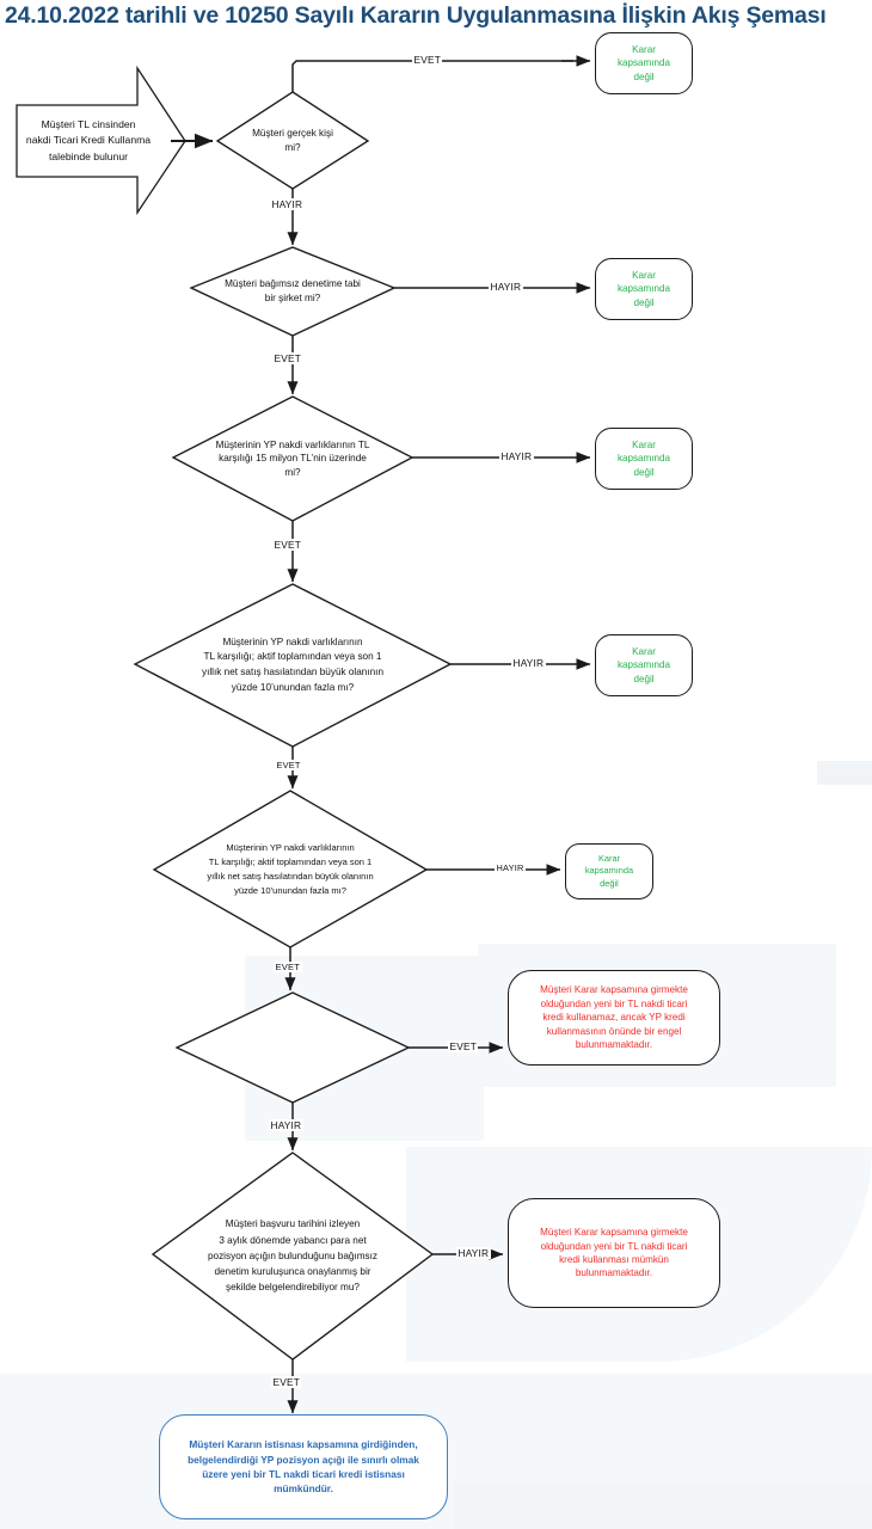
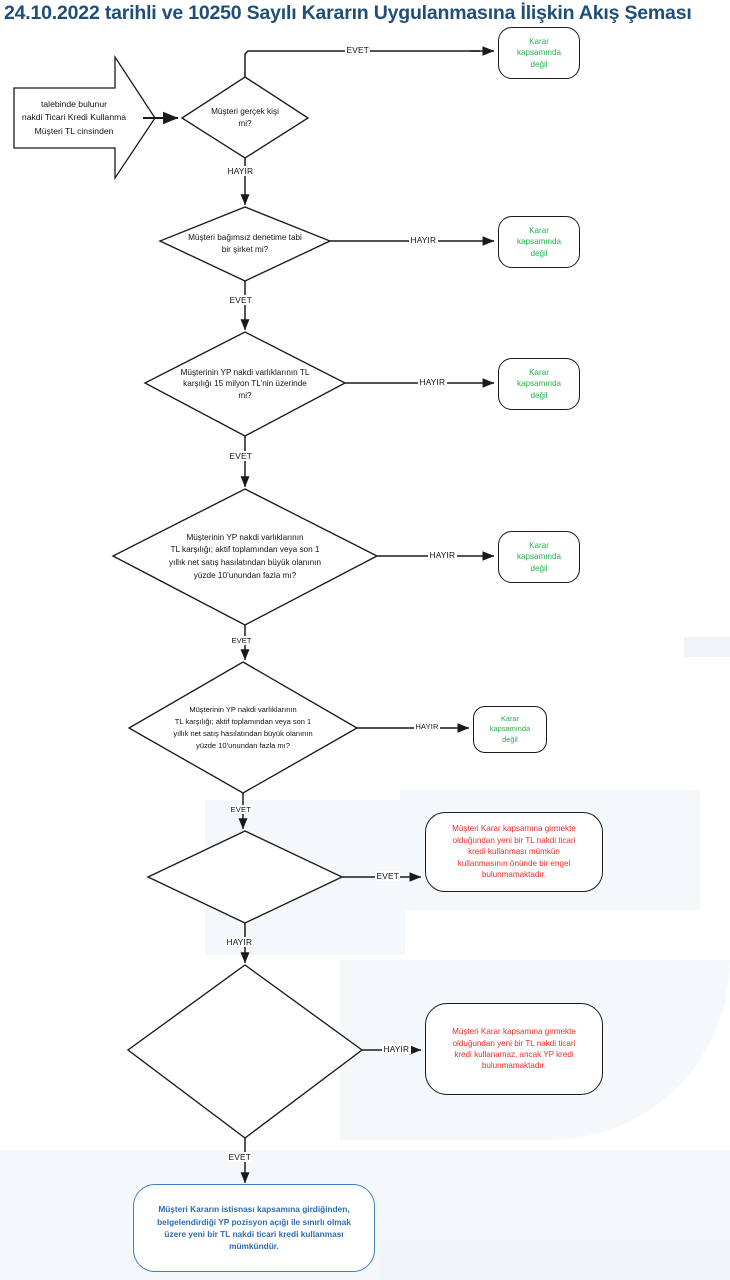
  24.10.2022 tarihli ve 10250 Sayılı Kararın Uygulanmasına İlişkin Akış Şeması
- Müşteri TL cinsinden
+ talebinde bulunur
  nakdi Ticari Kredi Kullanma
- talebinde bulunur
+ Müşteri TL cinsinden
  Müşteri gerçek kişi
  mi?
  EVET
  HAYIR
  Müşteri bağımsız denetime tabi
  bir şirket mi?
  HAYIR
  EVET
  Müşterinin YP nakdi varlıklarının TL
  karşılığı 15 milyon TL’nin üzerinde
  mi?
  HAYIR
  EVET
  Müşterinin YP nakdi varlıklarının
  TL karşılığı; aktif toplamından veya son 1
  yıllık net satış hasılatından büyük olanının
  yüzde 10’unundan fazla mı?
  HAYIR
  EVET
  Müşterinin YP nakdi varlıklarının
  TL karşılığı; aktif toplamından veya son 1
  yıllık net satış hasılatından büyük olanının
  yüzde 10’unundan fazla mı?
  HAYIR
  EVET
  EVET
  HAYIR
- Müşteri başvuru tarihini izleyen
- 3 aylık dönemde yabancı para net
- pozisyon açığın bulunduğunu bağımsız
- denetim kuruluşunca onaylanmış bir
- şekilde belgelendirebiliyor mu?
  HAYIR
  EVET
  Karar
  kapsamında
  değil
  Karar
  kapsamında
  değil
  Karar
  kapsamında
  değil
  Karar
  kapsamında
  değil
  Karar
  kapsamında
  değil
  Müşteri Karar kapsamına girmekte
  olduğundan yeni bir TL nakdi ticari
- kredi kullanamaz, ancak YP kredi
+ kredi kullanması mümkün
  kullanmasının önünde bir engel
  bulunmamaktadır.
  Müşteri Karar kapsamına girmekte
  olduğundan yeni bir TL nakdi ticari
- kredi kullanması mümkün
+ kredi kullanamaz, ancak YP kredi
  bulunmamaktadır.
  Müşteri Kararın istisnası kapsamına girdiğinden,
  belgelendirdiği YP pozisyon açığı ile sınırlı olmak
- üzere yeni bir TL nakdi ticari kredi istisnası
+ üzere yeni bir TL nakdi ticari kredi kullanması
  mümkündür.
